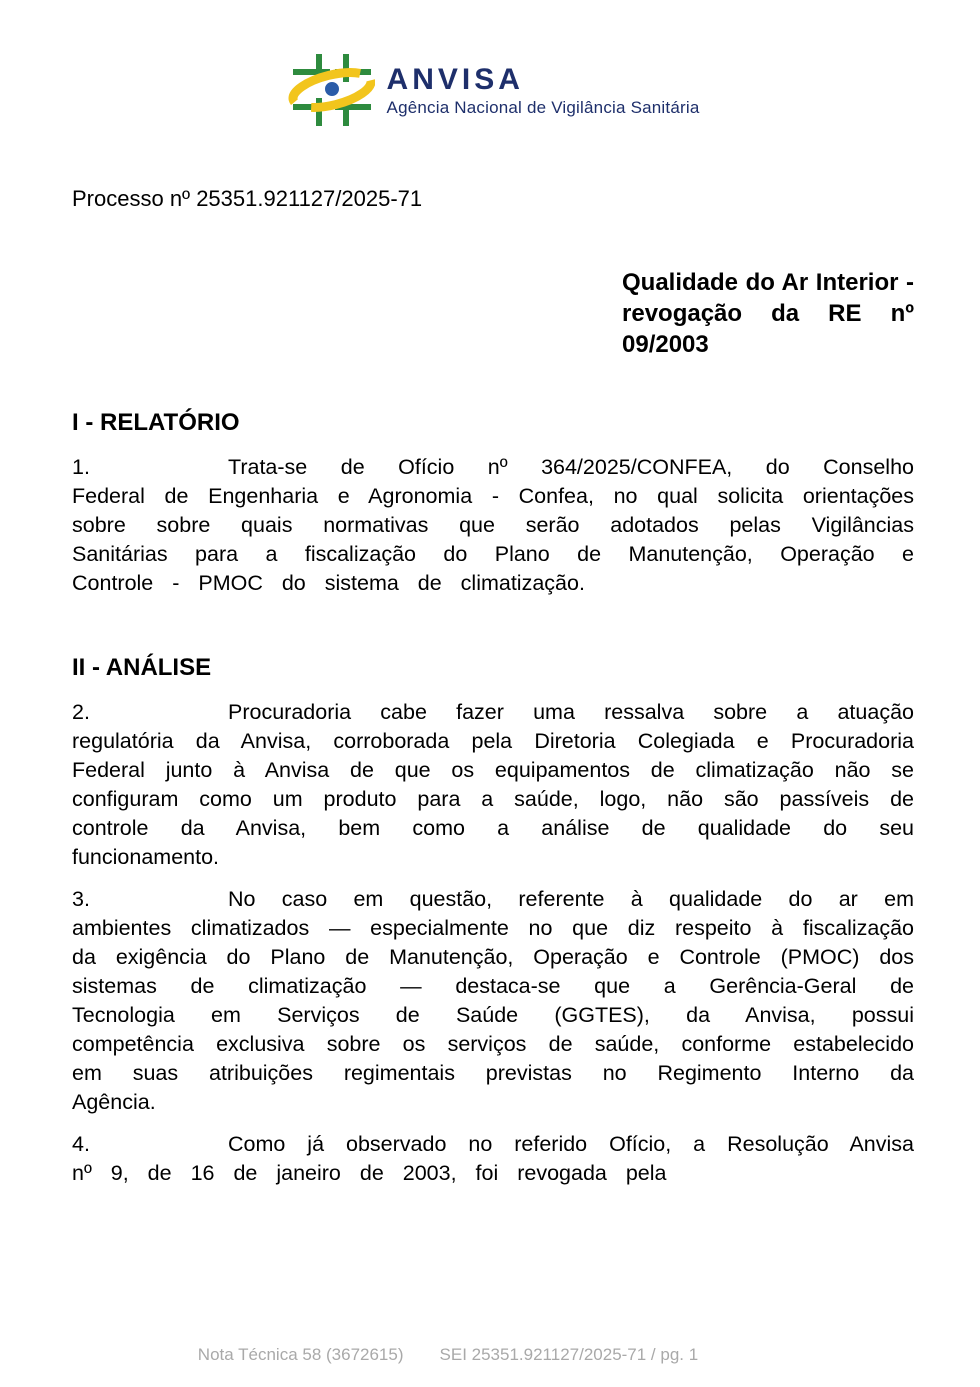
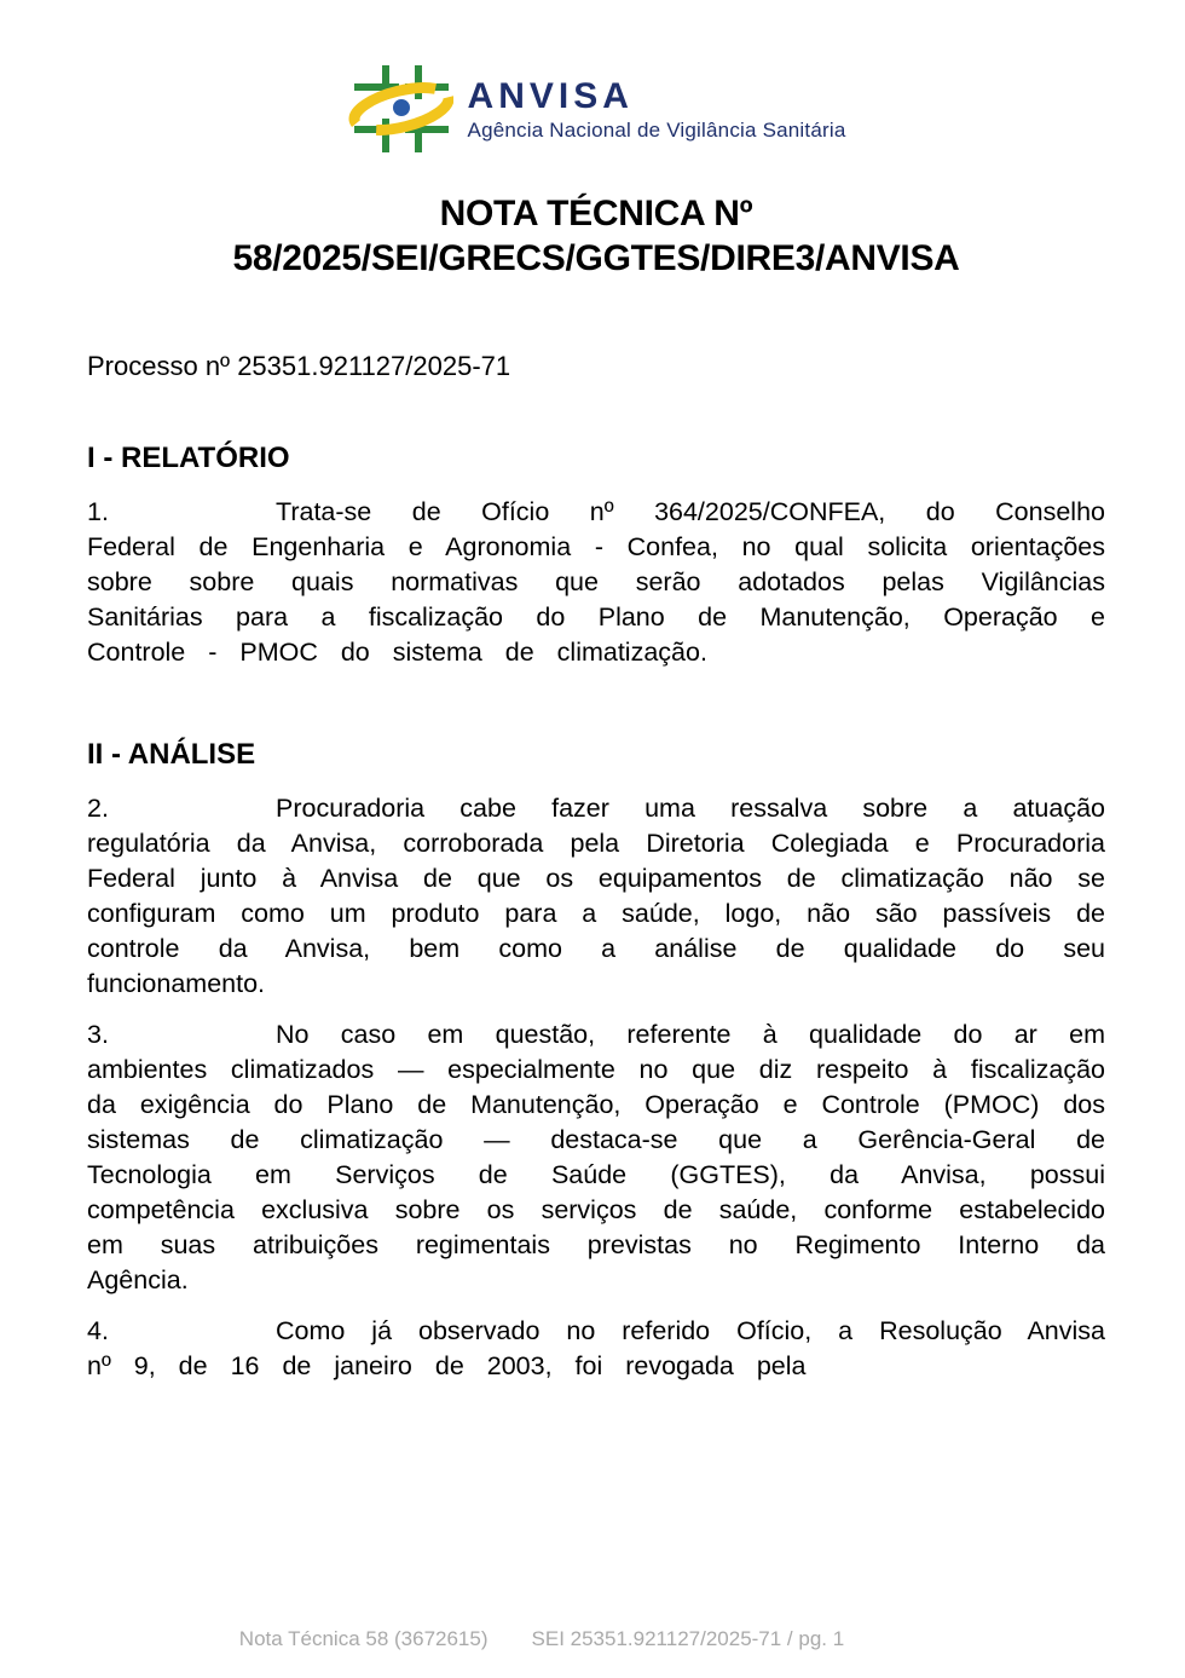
  ANVISA
  Agência Nacional de Vigilância Sanitária
+ NOTA TÉCNICA Nº 58/2025/SEI/GRECS/GGTES/DIRE3/ANVISA
  Processo nº 25351.921127/2025-71
- Qualidade do Ar Interior - revogação da RE nº 09/2003
  I - RELATÓRIO
  1. Trata-se de Ofício nº 364/2025/CONFEA, do Conselho Federal de Engenharia e Agronomia - Confea, no qual solicita orientações sobre sobre quais normativas que serão adotados pelas Vigilâncias Sanitárias para a fiscalização do Plano de Manutenção, Operação e Controle - PMOC do sistema de climatização.
  II - ANÁLISE
  2. Procuradoria cabe fazer uma ressalva sobre a atuação regulatória da Anvisa, corroborada pela Diretoria Colegiada e Procuradoria Federal junto à Anvisa de que os equipamentos de climatização não se configuram como um produto para a saúde, logo, não são passíveis de controle da Anvisa, bem como a análise de qualidade do seu funcionamento.
  3. No caso em questão, referente à qualidade do ar em ambientes climatizados — especialmente no que diz respeito à fiscalização da exigência do Plano de Manutenção, Operação e Controle (PMOC) dos sistemas de climatização — destaca-se que a Gerência-Geral de Tecnologia em Serviços de Saúde (GGTES), da Anvisa, possui competência exclusiva sobre os serviços de saúde, conforme estabelecido em suas atribuições regimentais previstas no Regimento Interno da Agência.
  4. Como já observado no referido Ofício, a Resolução Anvisa nº 9, de 16 de janeiro de 2003, foi revogada pela
  Nota Técnica 58 (3672615)
  SEI 25351.921127/2025-71 / pg. 1
